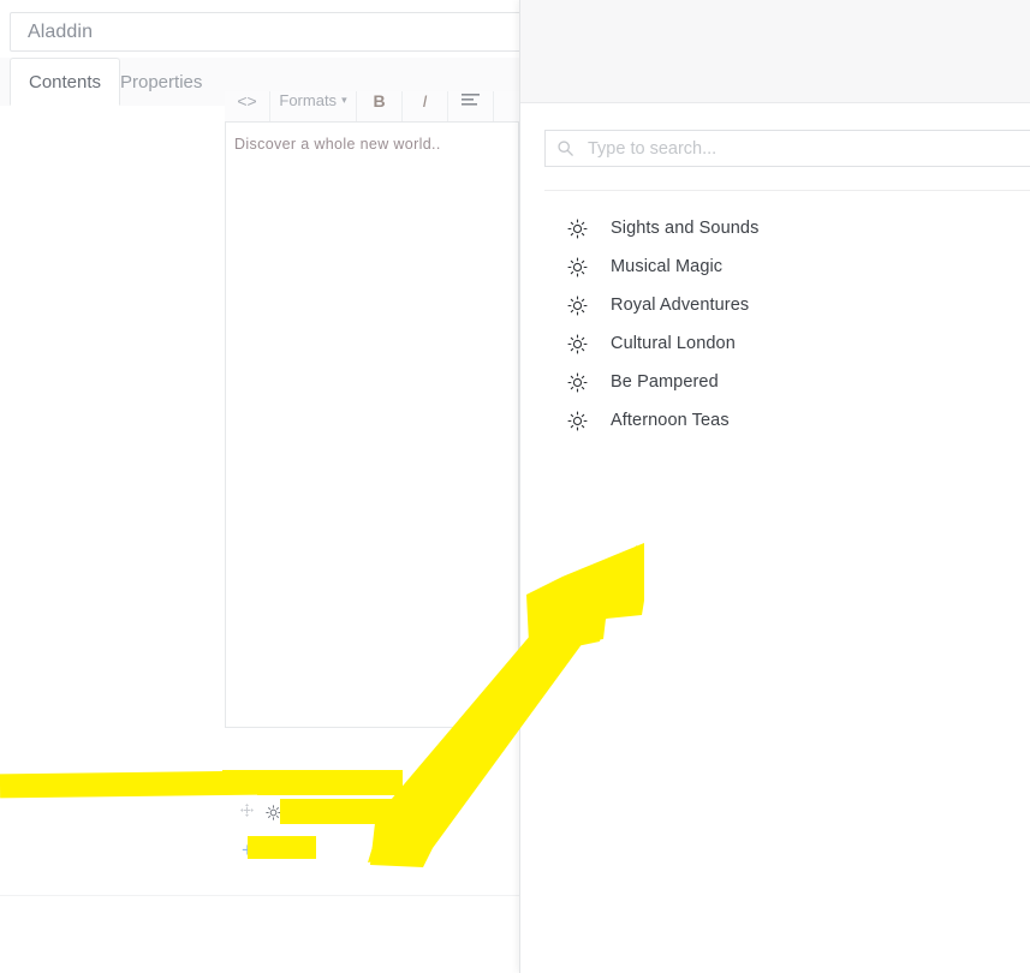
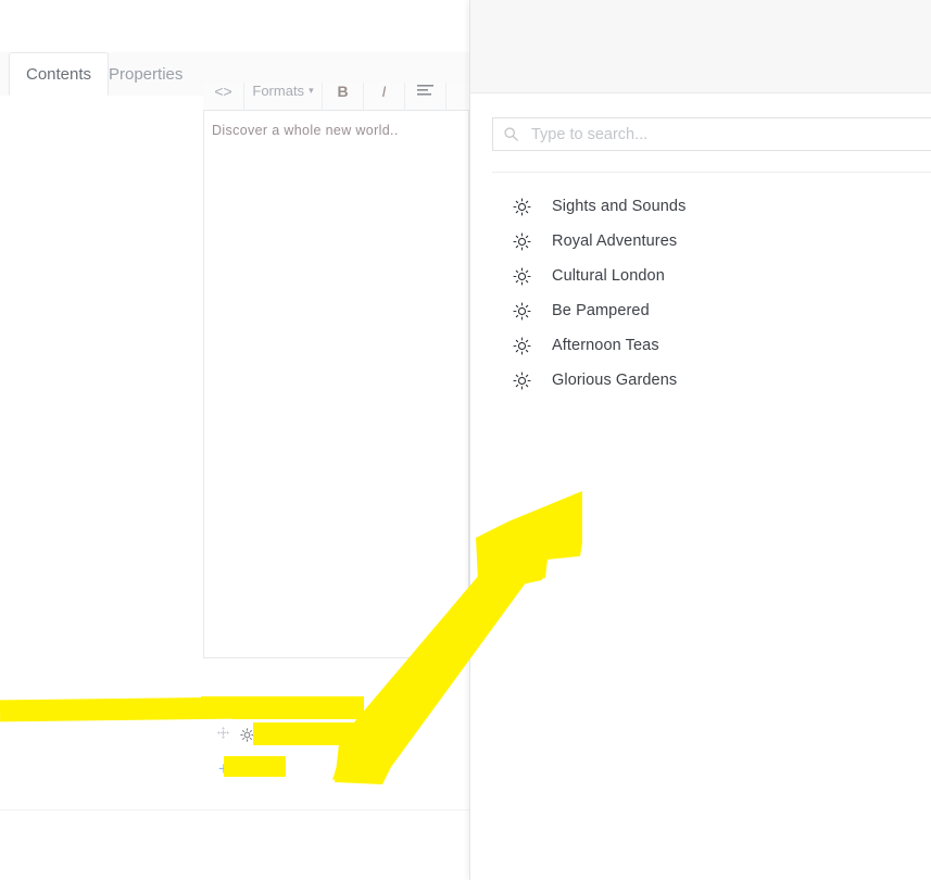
- Aladdin
  Contents
  Properties
  <>
  Formats
  ▾
  B
  I
  Discover a whole new world..
  Type to search...
  Sights and Sounds
- Musical Magic
  Royal Adventures
  Cultural London
  Be Pampered
  Afternoon Teas
+ Glorious Gardens
